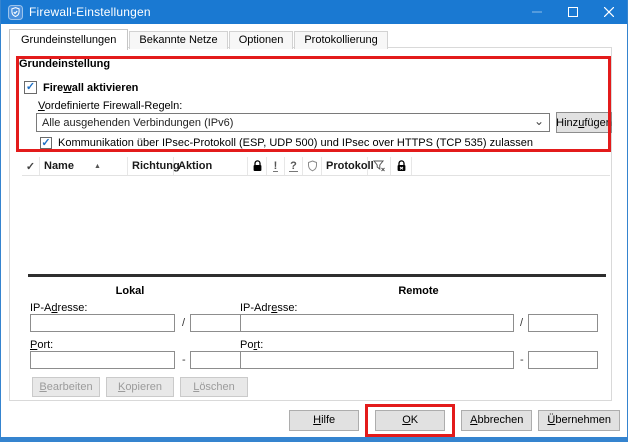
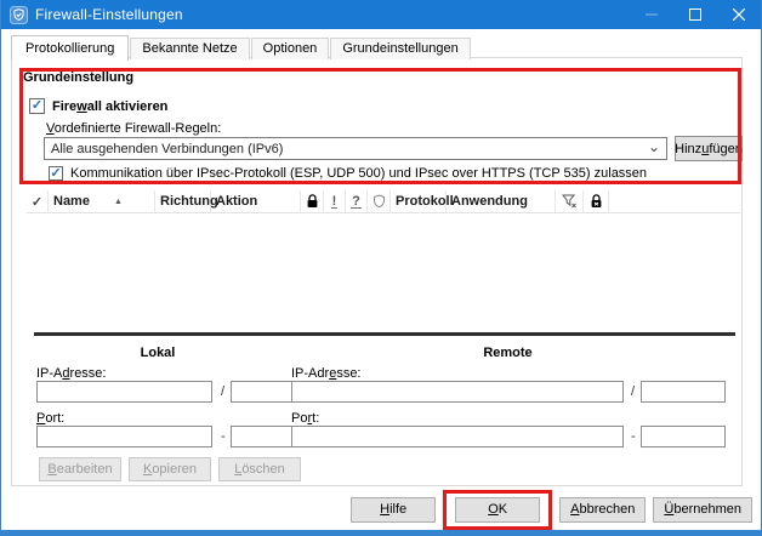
  Firewall-Einstellungen
- Grundeinstellungen
+ Protokollierung
  Bekannte Netze
  Optionen
- Protokollierung
+ Grundeinstellungen
  Grundeinstellung
  ✓
  Firewall aktivieren
  Vordefinierte Firewall-Regeln:
  Alle ausgehenden Verbindungen (IPv6)
  ⌄
  Hinzufügen
  ✓
  Kommunikation über IPsec-Protokoll (ESP, UDP 500) und IPsec over HTTPS (TCP 535) zulassen
  ✓
  Name
  Richtung
  Aktion
  !
  ?
  Protokoll
+ Anwendung
  Lokal
  IP-Adresse:
  /
  Port:
  -
  Remote
  IP-Adresse:
  /
  Port:
  -
  Bearbeiten
  Kopieren
  Löschen
  Hilfe
  OK
  Abbrechen
  Übernehmen
